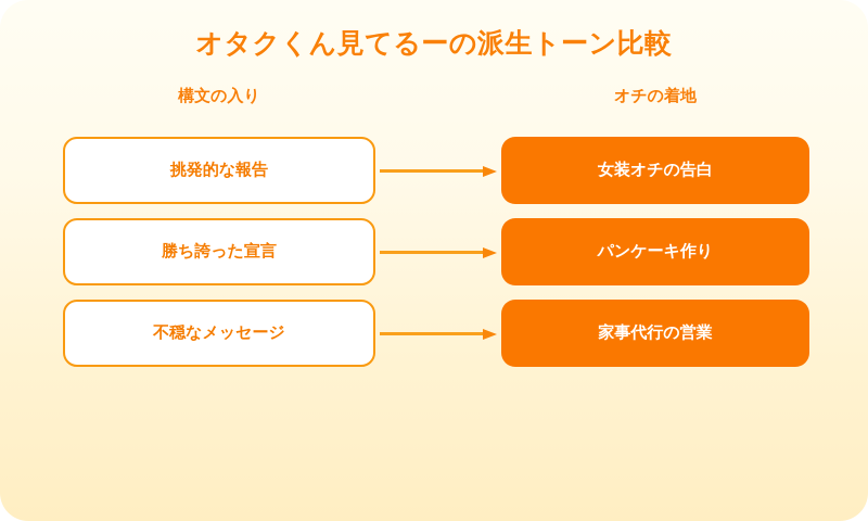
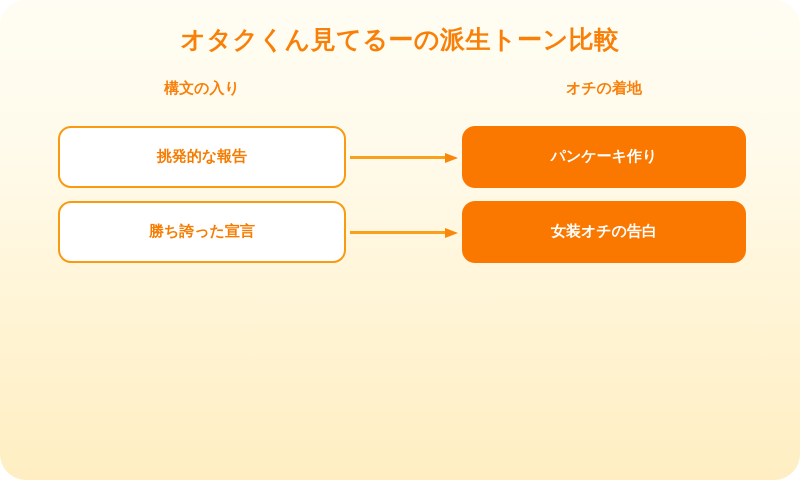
  オタクくん見てるーの派生トーン比較
  構文の入り
  オチの着地
  挑発的な報告
- 女装オチの告白
+ パンケーキ作り
  勝ち誇った宣言
- パンケーキ作り
+ 女装オチの告白
- 不穏なメッセージ
- 家事代行の営業
